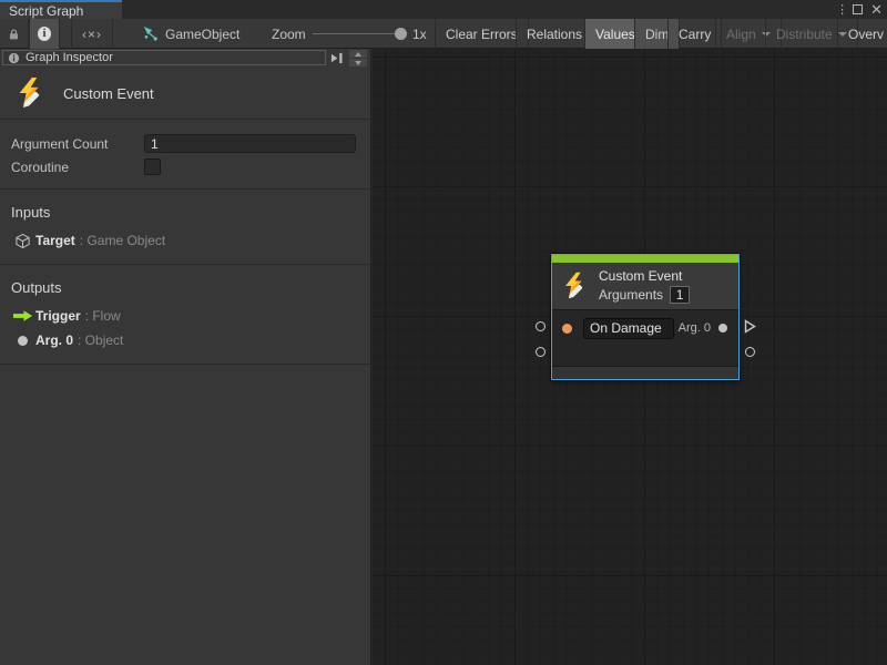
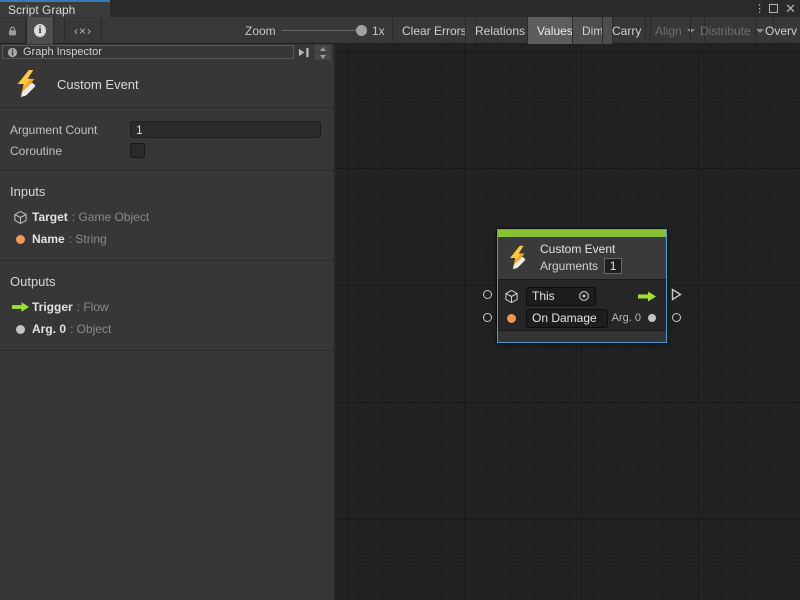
  Script Graph
  ⋮
  ✕
  i
  ‹×›
- GameObject
  Zoom
  1x
  Clear Errors
  Relations
  Values
  Dim
  Carry
  Align
  Distribute
  Overv
  Graph Inspector
  Custom Event
  Argument Count
  1
  Coroutine
  Inputs
  Target
  : Game Object
+ Name
+ : String
  Outputs
  Trigger
  : Flow
  Arg. 0
  : Object
  Custom Event
  Arguments
  1
+ This
  On Damage
  Arg. 0
